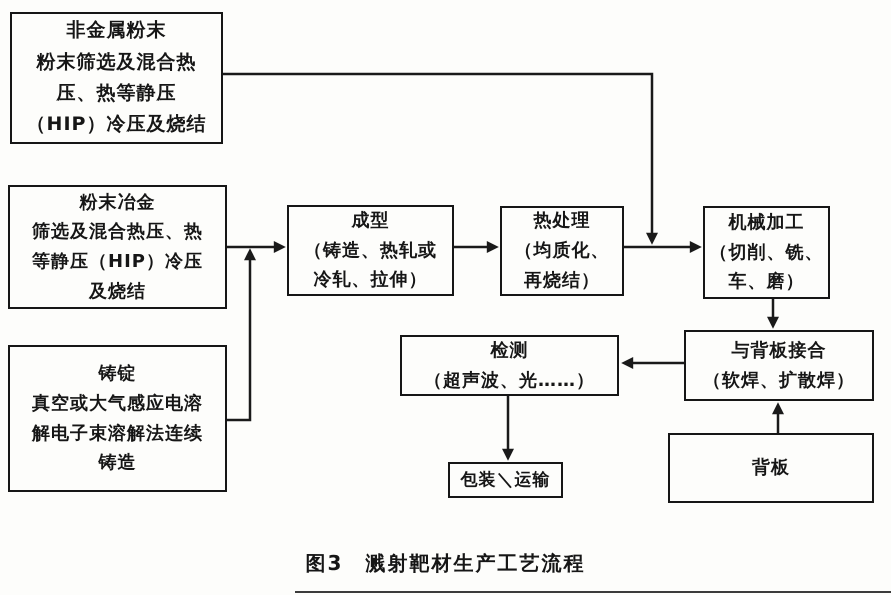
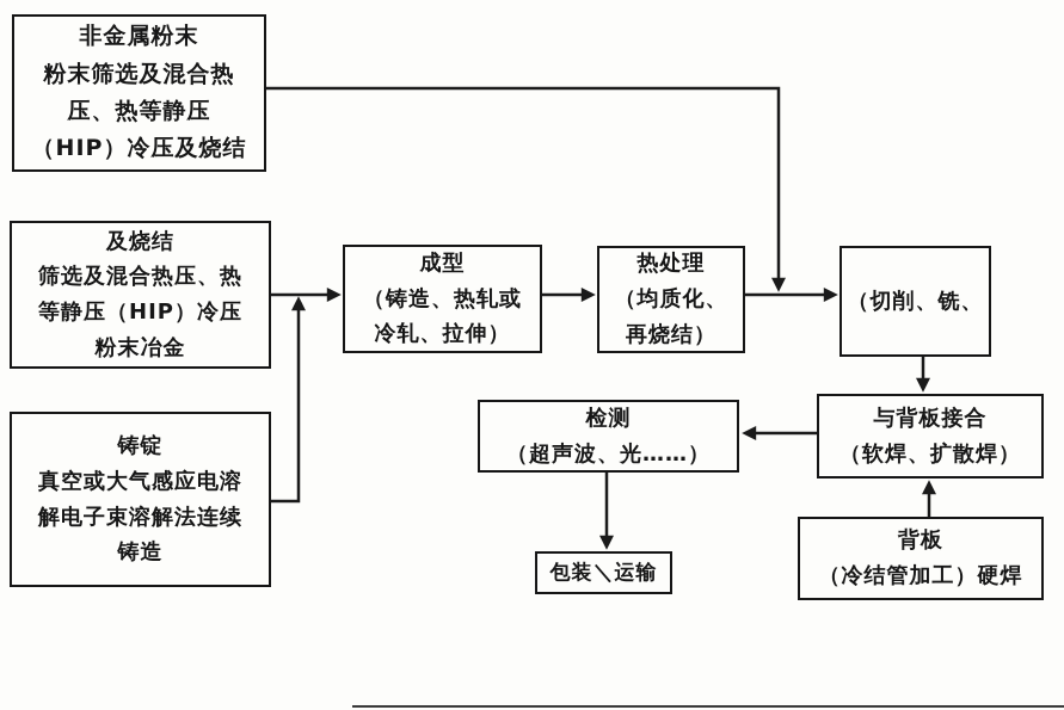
  非金属粉末
  粉末筛选及混合热
  压、热等静压
  （HIP）冷压及烧结
- 粉末冶金
+ 及烧结
  筛选及混合热压、热
  等静压（HIP）冷压
- 及烧结
+ 粉末冶金
  铸锭
  真空或大气感应电溶
  解电子束溶解法连续
  铸造
  成型
  （铸造、热轧或
  冷轧、拉伸）
  热处理
  （均质化、
  再烧结）
- 机械加工
  （切削、铣、
- 车、磨）
  与背板接合
  （软焊、扩散焊）
  背板
+ （冷结管加工）硬焊
  检测
  （超声波、光……）
  包装＼运输
- 图3 溅射靶材生产工艺流程
